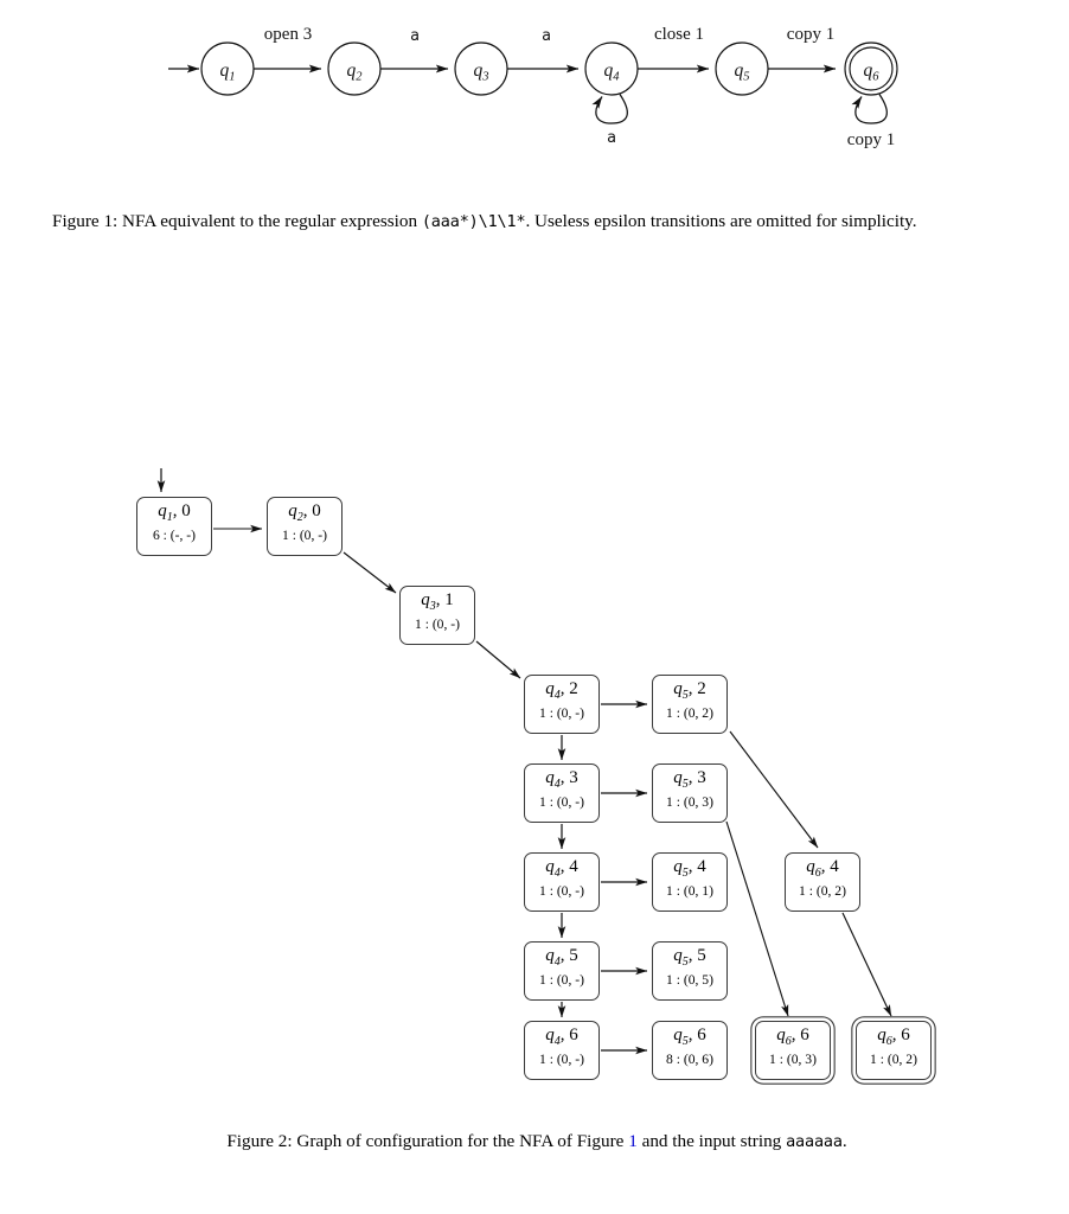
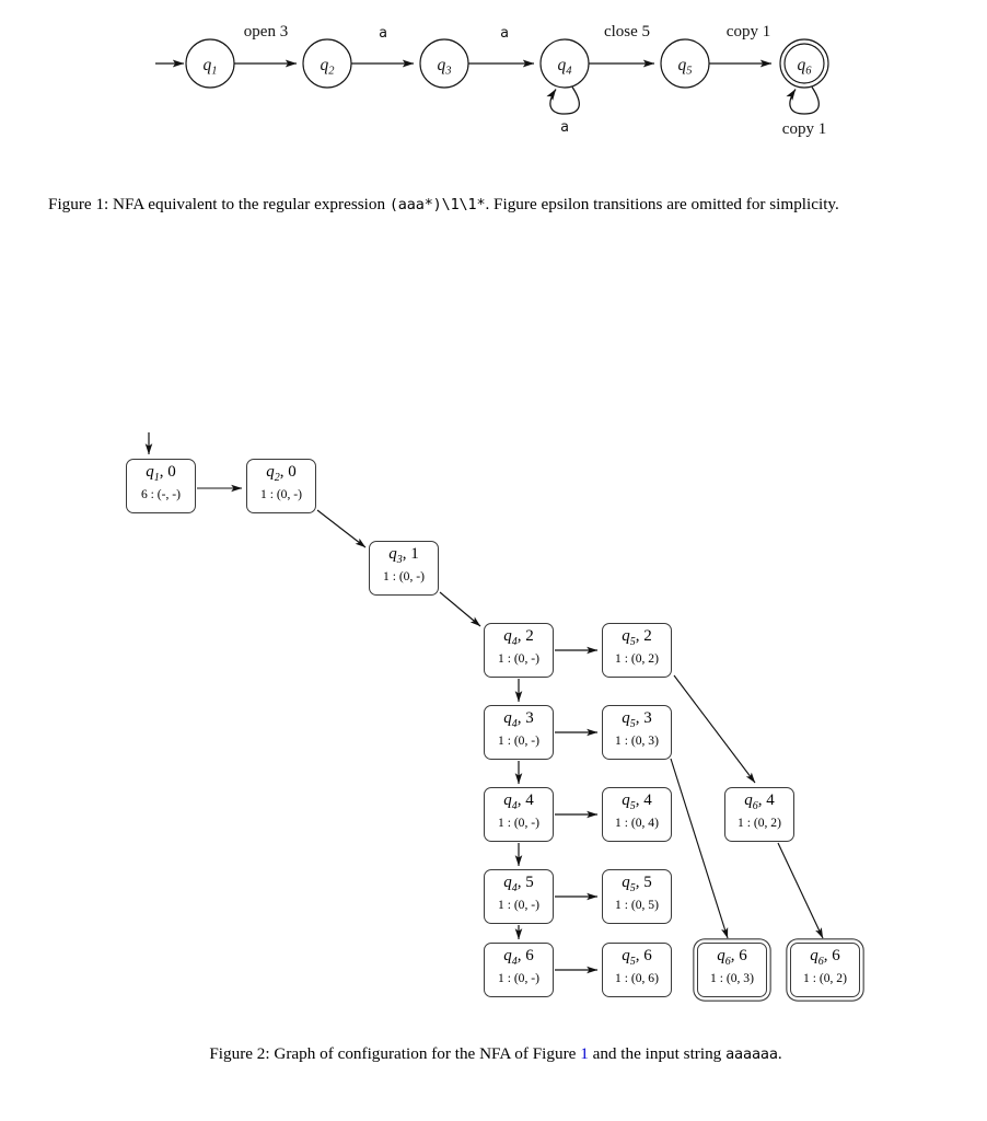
  q1
  q2
  q3
  q4
  q5
  q6
  open 3
  a
  a
  a
- close 1
+ close 5
  copy 1
  copy 1
- Figure 1: NFA equivalent to the regular expression (aaa*)\1\1*. Useless epsilon transitions are omitted for simplicity.
+ Figure 1: NFA equivalent to the regular expression (aaa*)\1\1*. Figure epsilon transitions are omitted for simplicity.
  q1, 0
  6 : (-, -)
  q2, 0
  1 : (0, -)
  q3, 1
  1 : (0, -)
  q4, 2
  1 : (0, -)
  q5, 2
  1 : (0, 2)
  q4, 3
  1 : (0, -)
  q5, 3
  1 : (0, 3)
  q4, 4
  1 : (0, -)
  q5, 4
- 1 : (0, 1)
+ 1 : (0, 4)
  q6, 4
  1 : (0, 2)
  q4, 5
  1 : (0, -)
  q5, 5
  1 : (0, 5)
  q4, 6
  1 : (0, -)
  q5, 6
- 8 : (0, 6)
+ 1 : (0, 6)
  q6, 6
  1 : (0, 3)
  q6, 6
  1 : (0, 2)
  Figure 2: Graph of configuration for the NFA of Figure 1 and the input string aaaaaa.
